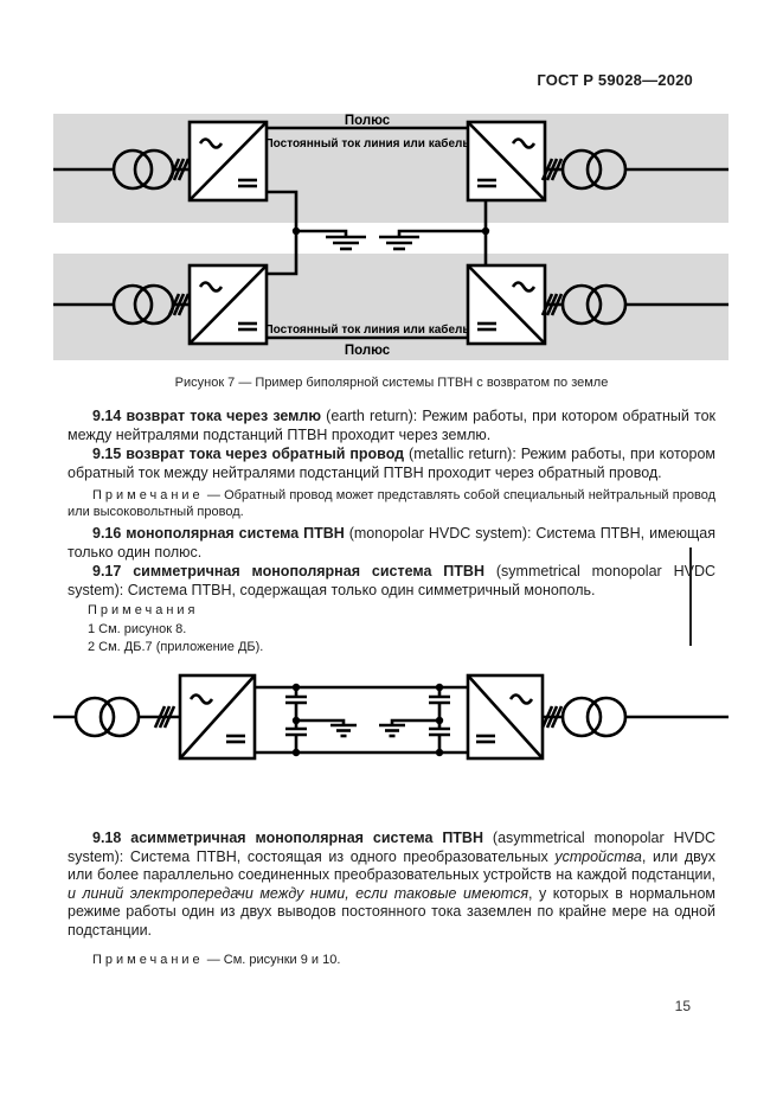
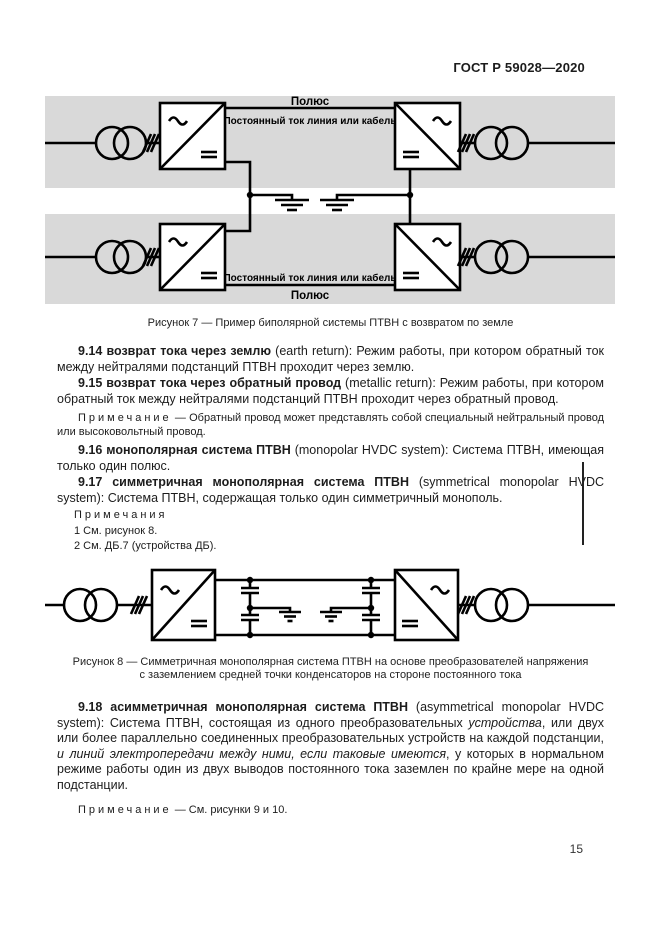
  ГОСТ Р 59028—2020
  Полюс
  Постоянный ток линия или кабель
  Постоянный ток линия или кабель
  Полюс
  Рисунок 7 — Пример биполярной системы ПТВН с возвратом по земле
  9.14 возврат тока через землю (earth return): Режим работы, при котором обратный ток между нейтралями подстанций ПТВН проходит через землю.
  9.15 возврат тока через обратный провод (metallic return): Режим работы, при котором обратный ток между нейтралями подстанций ПТВН проходит через обратный провод.
  Примечание — Обратный провод может представлять собой специальный нейтральный провод или высоковольтный провод.
  9.16 монополярная система ПТВН (monopolar HVDC system): Система ПТВН, имеющая только один полюс.
  9.17 симметричная монополярная система ПТВН (symmetrical monopolar HDC system): Система ПТВН, содержащая только один симметричный монополь.
  Примечания
  1 См. рисунок 8.
- 2 См. ДБ.7 (приложение ДБ).
+ 2 См. ДБ.7 (устройства ДБ).
+ Рисунок 8 — Симметричная монополярная система ПТВН на основе преобразователей напряжения
+ с заземлением средней точки конденсаторов на стороне постоянного тока
  9.18 асимметричная монополярная система ПТВН (asymmetrical monopolar HVDC system): Система ПТВН, состоящая из одного преобразовательных устройства, или двух или более параллельно соединенных преобразовательных устройств на каждой подстанции, и линий электропередачи между ними, если таковые имеются, у которых в нормальном режиме работы один из двух выводов постоянного тока заземлен по крайне мере на одной подстанции.
  Примечание — См. рисунки 9 и 10.
  15
